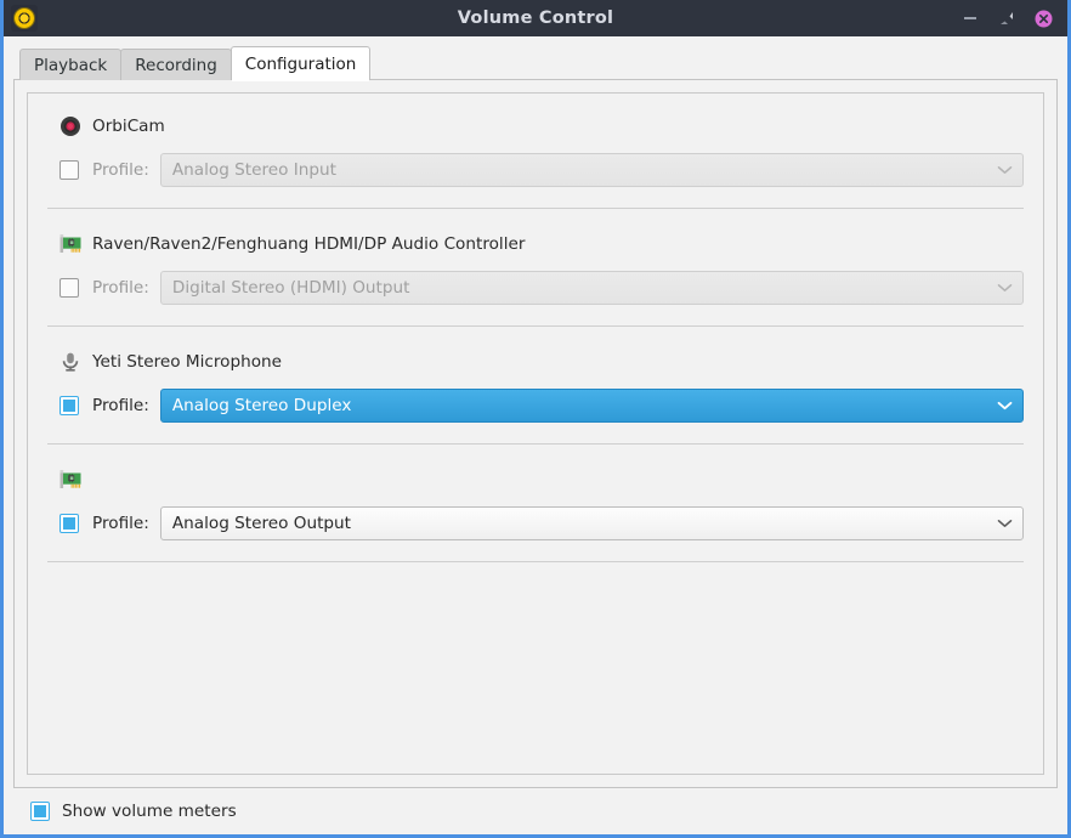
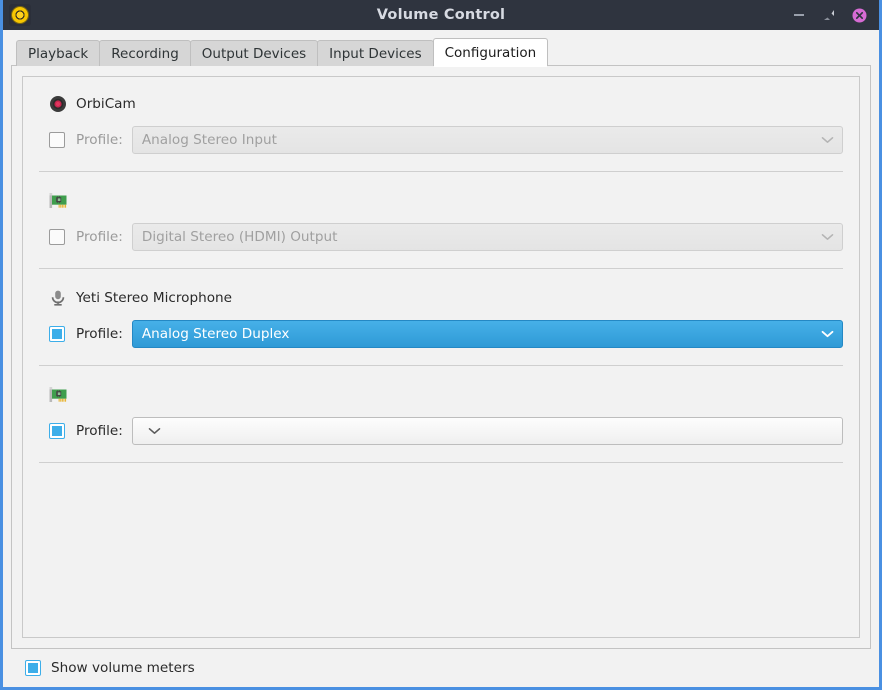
  Volume Control
  Playback
  Recording
+ Output Devices
+ Input Devices
  Configuration
  OrbiCam
  Profile:
  Analog Stereo Input
- Raven/Raven2/Fenghuang HDMI/DP Audio Controller
  Profile:
  Digital Stereo (HDMI) Output
  Yeti Stereo Microphone
  Profile:
  Analog Stereo Duplex
  Profile:
- Analog Stereo Output
  Show volume meters
